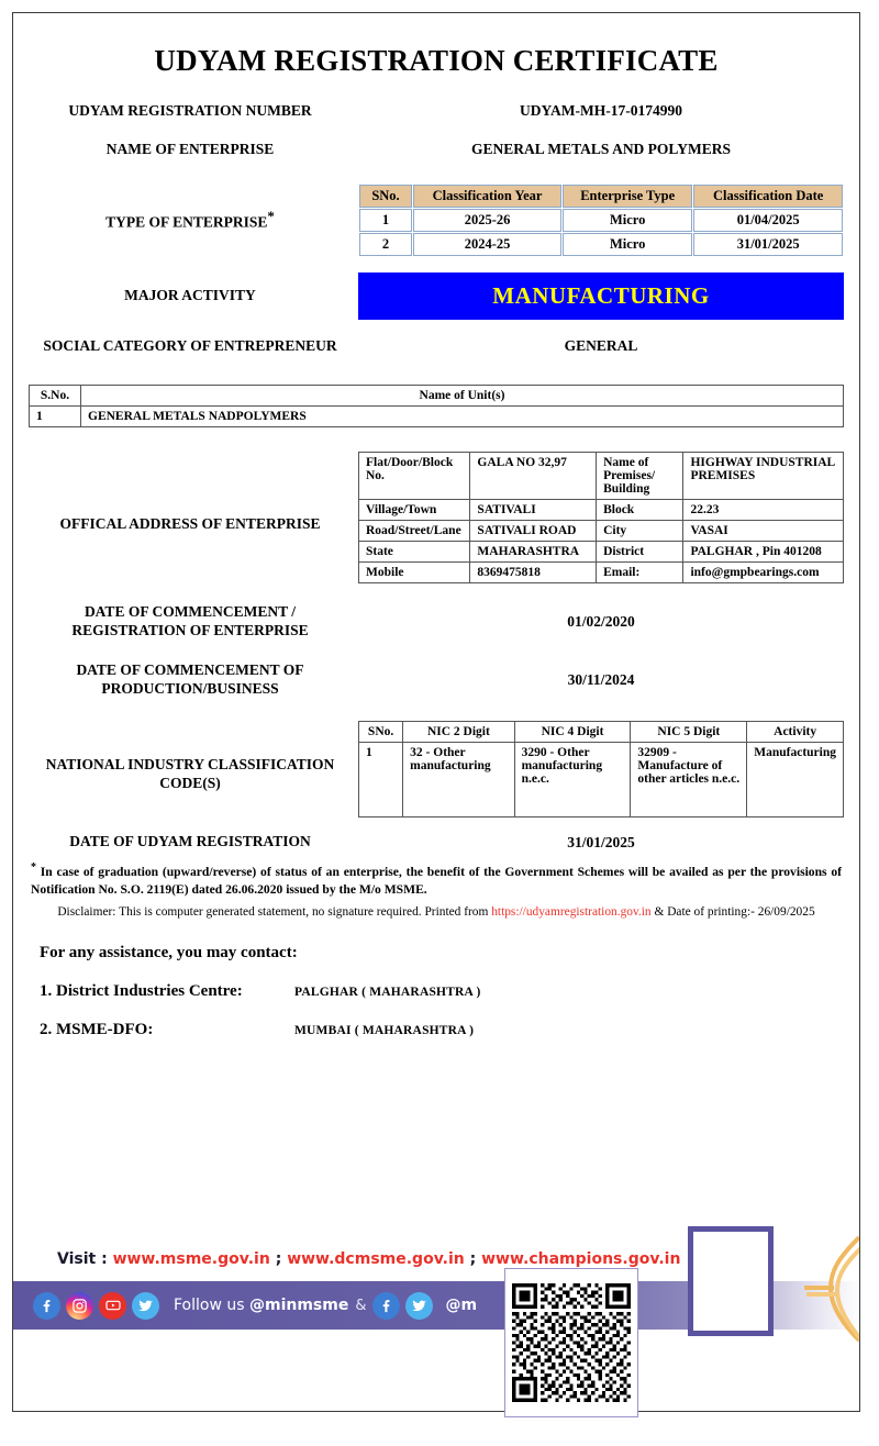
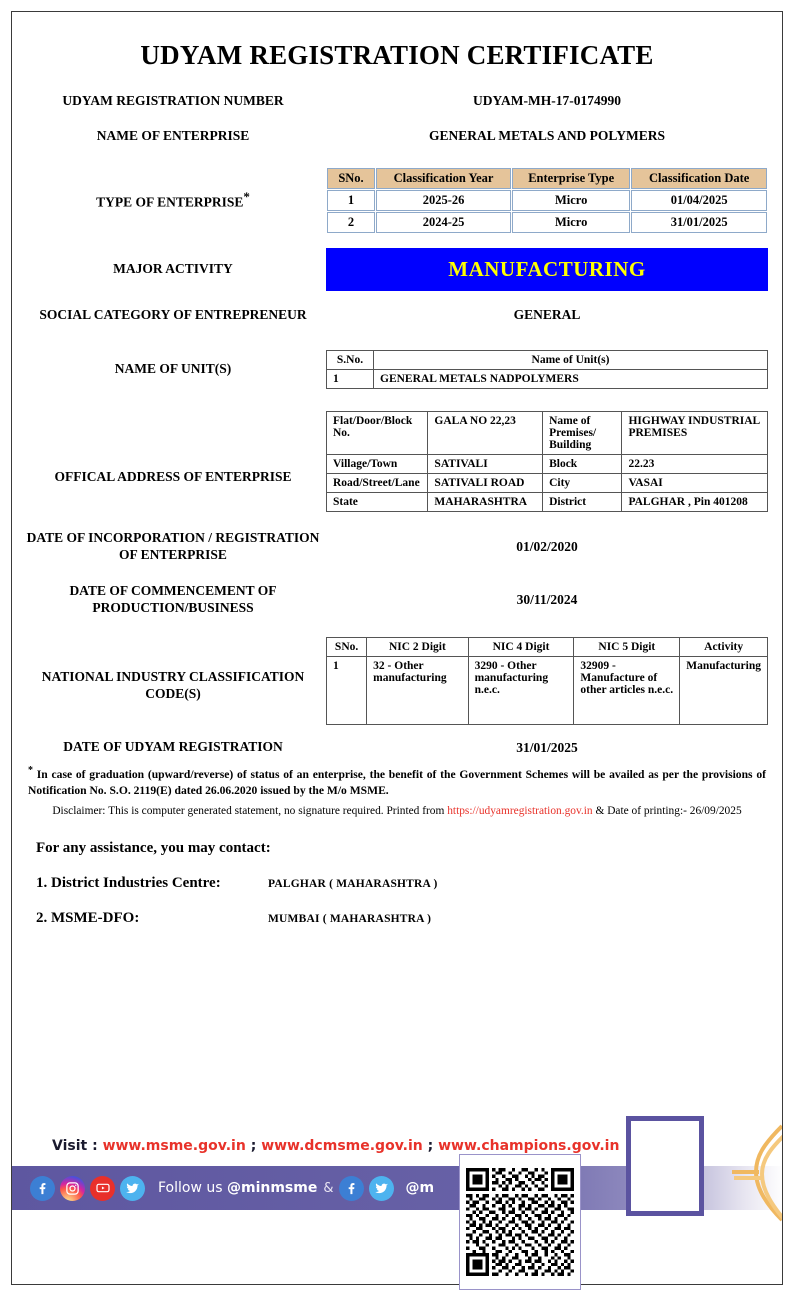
  UDYAM REGISTRATION CERTIFICATE
  UDYAM REGISTRATION NUMBER
  UDYAM-MH-17-0174990
  NAME OF ENTERPRISE
  GENERAL METALS AND POLYMERS
  TYPE OF ENTERPRISE*
  SNo.	Classification Year	Enterprise Type	Classification Date
  1	2025-26	Micro	01/04/2025
  2	2024-25	Micro	31/01/2025
  MAJOR ACTIVITY
  MANUFACTURING
  SOCIAL CATEGORY OF ENTREPRENEUR
  GENERAL
+ NAME OF UNIT(S)
  S.No.	Name of Unit(s)
  1	GENERAL METALS NADPOLYMERS
  OFFICAL ADDRESS OF ENTERPRISE
- Flat/Door/Block No.	GALA NO 32,97	Name of Premises/ Building	HIGHWAY INDUSTRIAL PREMISES
+ Flat/Door/Block No.	GALA NO 22,23	Name of Premises/ Building	HIGHWAY INDUSTRIAL PREMISES
  Village/Town	SATIVALI	Block	22.23
  Road/Street/Lane	SATIVALI ROAD	City	VASAI
  State	MAHARASHTRA	District	PALGHAR , Pin 401208
- Mobile	8369475818	Email:	info@gmpbearings.com
- DATE OF COMMENCEMENT / REGISTRATION OF ENTERPRISE
+ DATE OF INCORPORATION / REGISTRATION OF ENTERPRISE
  01/02/2020
  DATE OF COMMENCEMENT OF PRODUCTION/BUSINESS
  30/11/2024
  NATIONAL INDUSTRY CLASSIFICATION CODE(S)
  SNo.	NIC 2 Digit	NIC 4 Digit	NIC 5 Digit	Activity
  1	32 - Other manufacturing	3290 - Other manufacturing n.e.c.	32909 - Manufacture of other articles n.e.c.	Manufacturing
  DATE OF UDYAM REGISTRATION
  31/01/2025
  * In case of graduation (upward/reverse) of status of an enterprise, the benefit of the Government Schemes will be availed as per the provisions of Notification No. S.O. 2119(E) dated 26.06.2020 issued by the M/o MSME.
  Disclaimer: This is computer generated statement, no signature required. Printed from https://udyamregistration.gov.in & Date of printing:- 26/09/2025
  For any assistance, you may contact:
  1. District Industries Centre:
  PALGHAR ( MAHARASHTRA )
  2. MSME-DFO:
  MUMBAI ( MAHARASHTRA )
  Visit : www.msme.gov.in ; www.dcmsme.gov.in ; www.champions.gov.in
  Follow us @minmsme
  &
  @m
